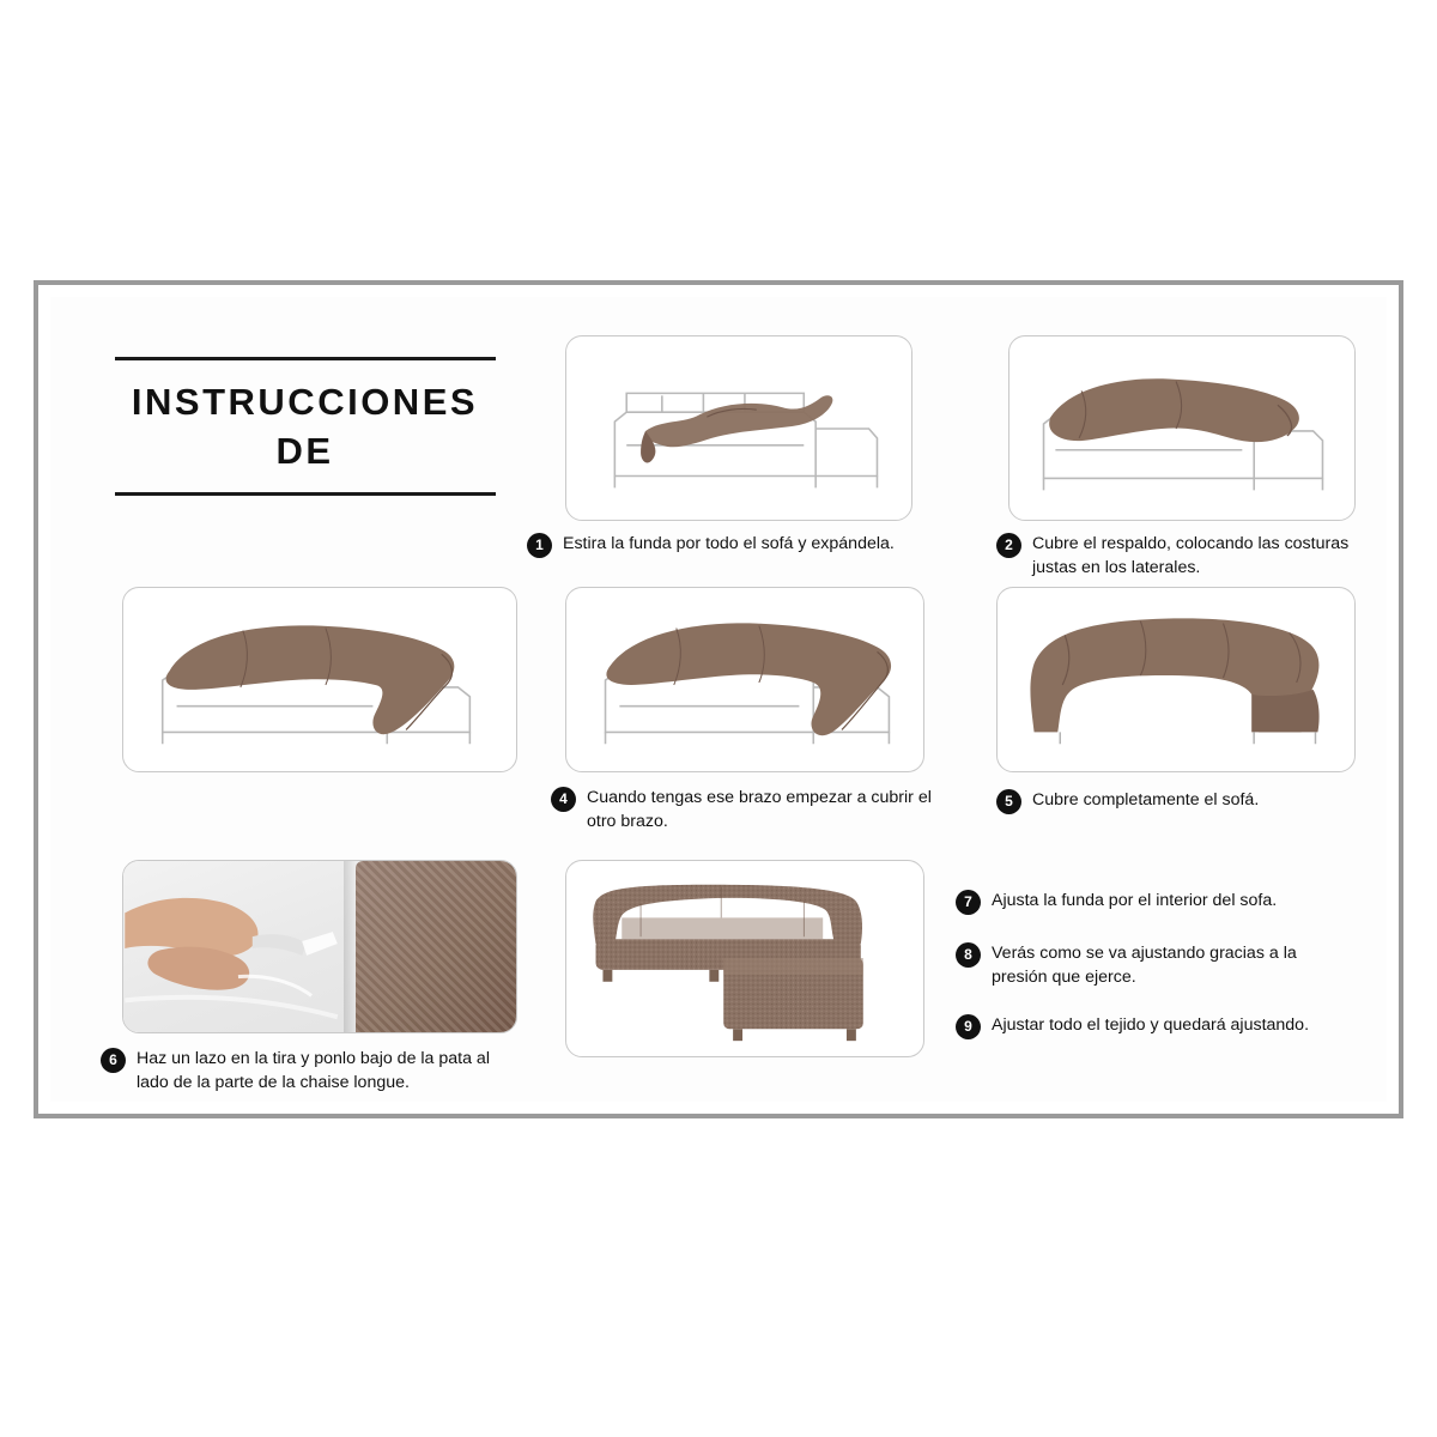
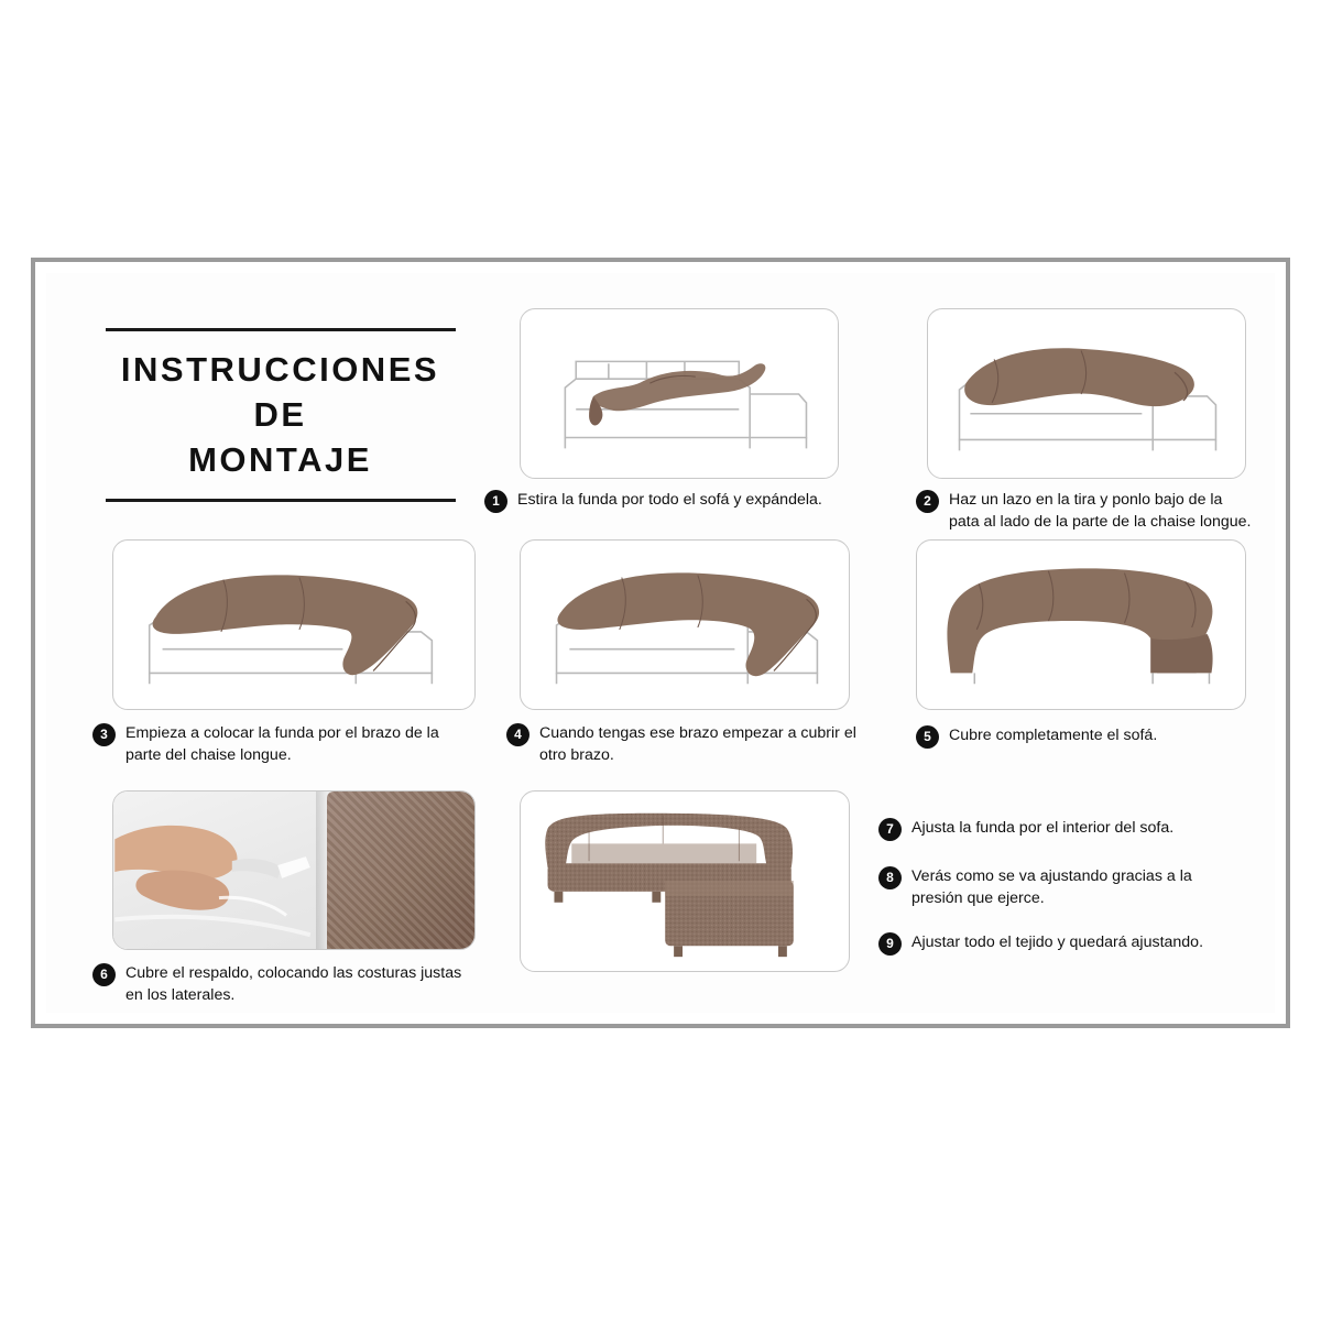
  INSTRUCCIONES
  DE
+ MONTAJE
  1
  Estira la funda por todo el sofá y expándela.
  2
- Cubre el respaldo, colocando las costuras justas en los laterales.
+ Haz un lazo en la tira y ponlo bajo de la pata al lado de la parte de la chaise longue.
+ 3
+ Empieza a colocar la funda por el brazo de la parte del chaise longue.
  4
  Cuando tengas ese brazo empezar a cubrir el otro brazo.
  5
  Cubre completamente el sofá.
  6
- Haz un lazo en la tira y ponlo bajo de la pata al lado de la parte de la chaise longue.
+ Cubre el respaldo, colocando las costuras justas en los laterales.
  7
  Ajusta la funda por el interior del sofa.
  8
  Verás como se va ajustando gracias a la presión que ejerce.
  9
  Ajustar todo el tejido y quedará ajustando.
